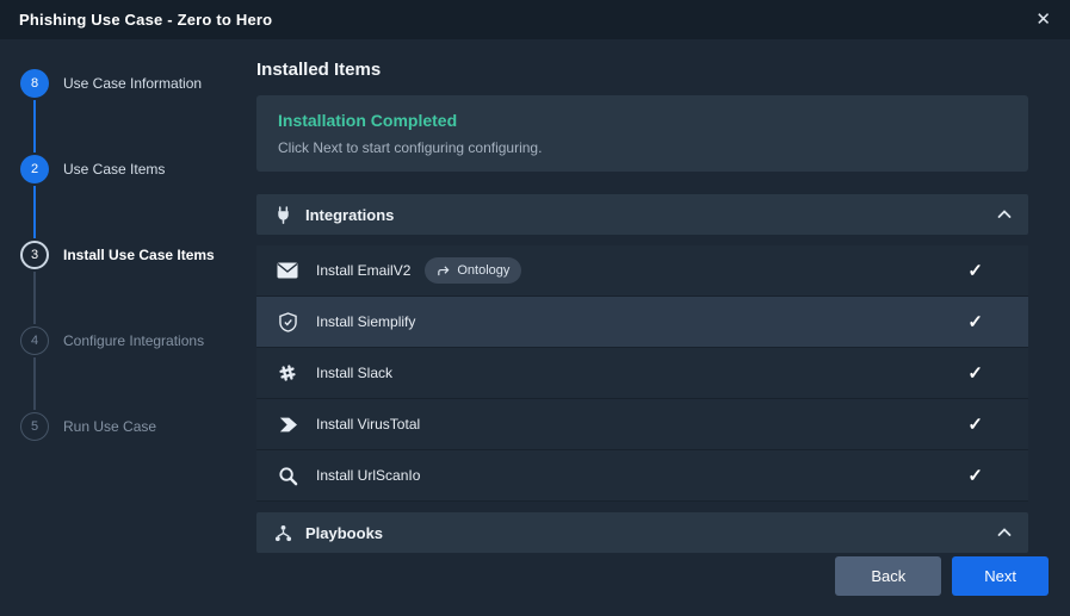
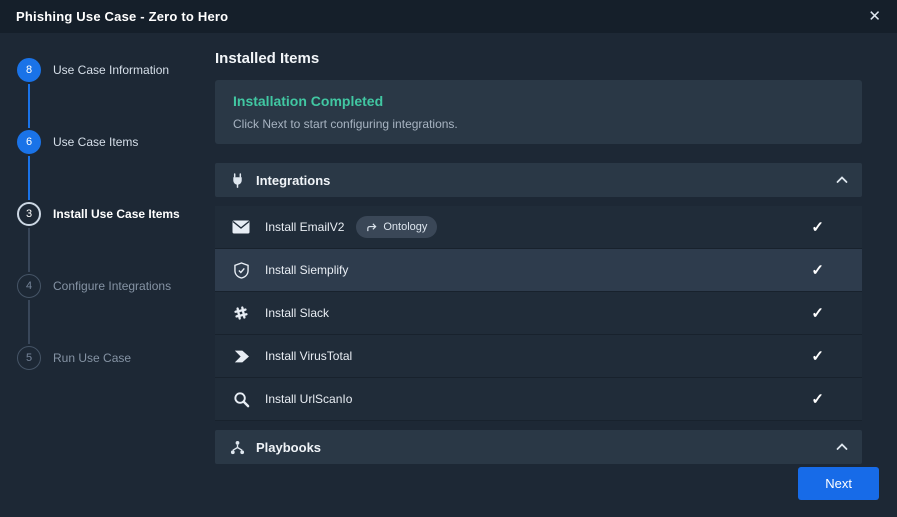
  Phishing Use Case - Zero to Hero
  ✕
  8
  Use Case Information
- 2
+ 6
  Use Case Items
  3
  Install Use Case Items
  4
  Configure Integrations
  5
  Run Use Case
  Installed Items
  Installation Completed
- Click Next to start configuring configuring.
+ Click Next to start configuring integrations.
  Integrations
  Install EmailV2
  Ontology
  ✓
  Install Siemplify
  ✓
  Install Slack
  ✓
  Install VirusTotal
  ✓
  Install UrlScanIo
  ✓
  Playbooks
- Back
  Next
